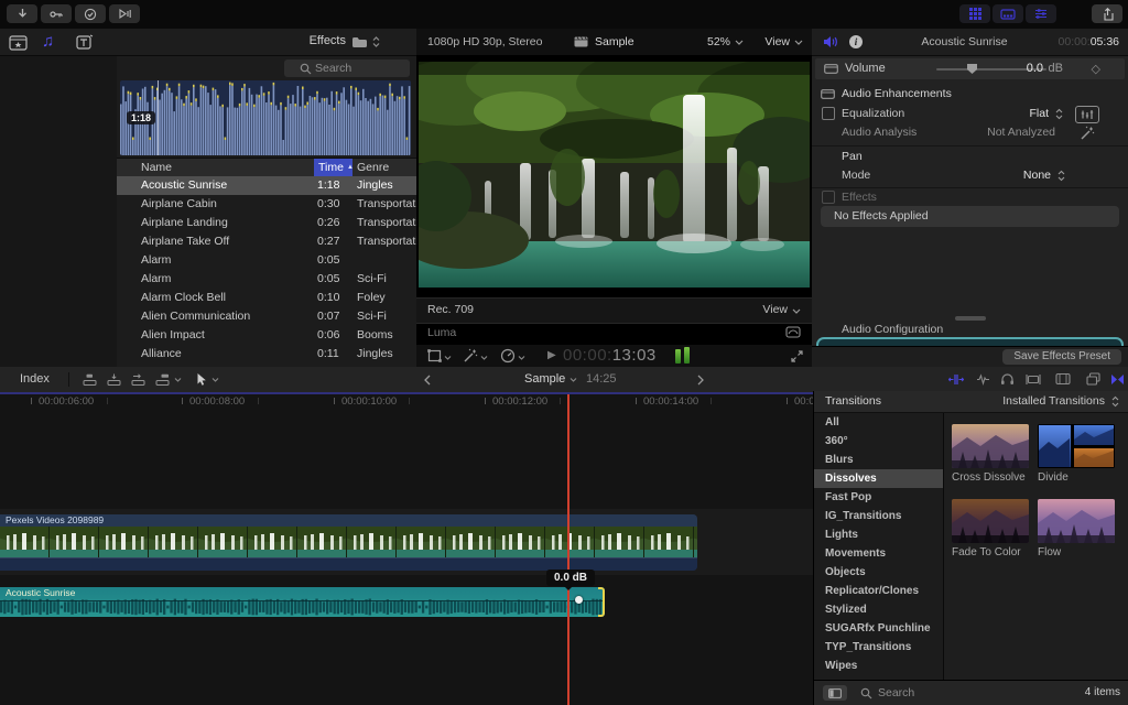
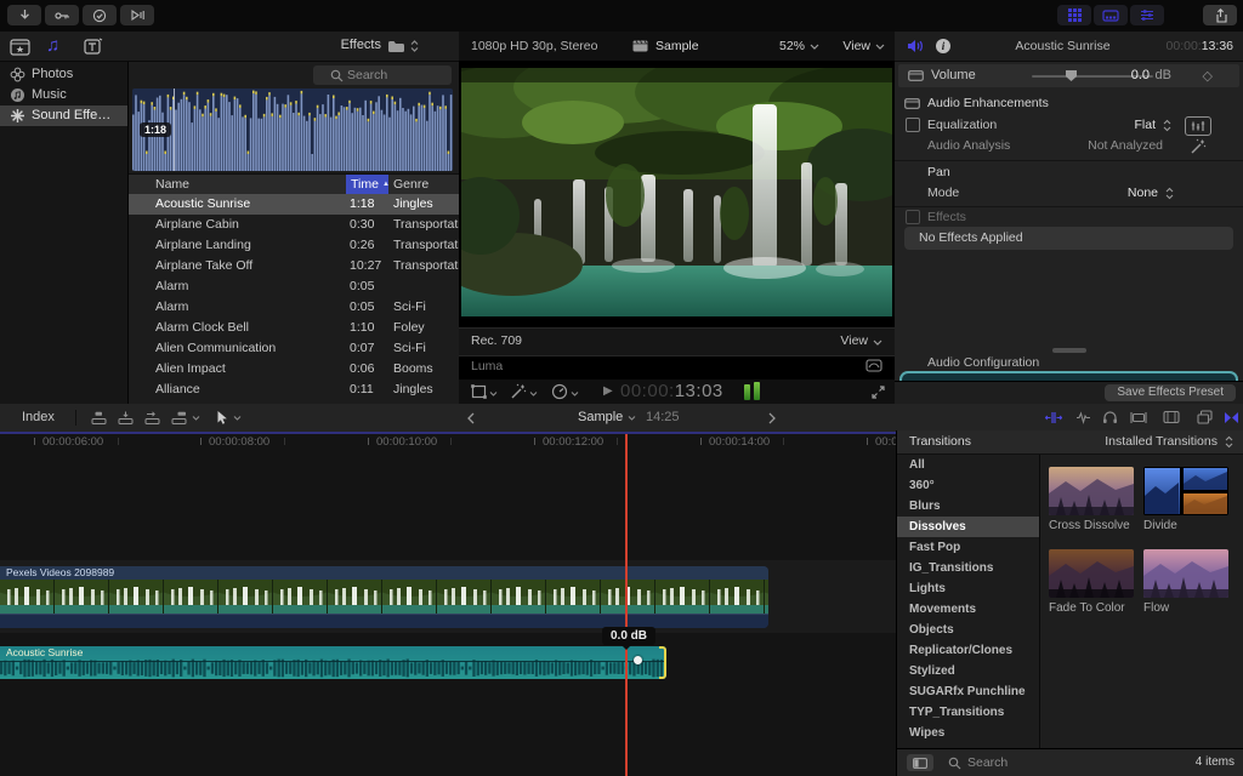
  ♫
  Effects
+ Photos
+ Music
+ Sound Effe…
  Search
  1:18
  Name
  Time
  Genre
  Acoustic Sunrise
  1:18
  Jingles
  Airplane Cabin
  0:30
  Transportat
  Airplane Landing
  0:26
  Transportat
  Airplane Take Off
- 0:27
+ 10:27
  Transportat
  Alarm
  0:05
  Alarm
  0:05
  Sci-Fi
  Alarm Clock Bell
- 0:10
+ 1:10
  Foley
  Alien Communication
  0:07
  Sci-Fi
  Alien Impact
  0:06
  Booms
  Alliance
  0:11
  Jingles
  1080p HD 30p, Stereo
  Sample
  52%
  View
  Rec. 709
  View
  Luma
  ▶
  00:00:13:03
  i
  Acoustic Sunrise
- 00:00:05:36
+ 00:00:13:36
  Volume
  0.0
  dB
  ◇
  Audio Enhancements
  Equalization
  Flat
  Audio Analysis
  Not Analyzed
  Pan
  Mode
  None
  Effects
  No Effects Applied
  Audio Configuration
  Save Effects Preset
  Index
  Sample
  14:25
  00:00:06:00
  00:00:08:00
  00:00:10:00
  00:00:12:00
  00:00:14:00
  00:0
  Pexels Videos 2098989
  Acoustic Sunrise
  0.0 dB
  Transitions
  Installed Transitions
  All
  360°
  Blurs
  Dissolves
  Fast Pop
  IG_Transitions
  Lights
  Movements
  Objects
  Replicator/Clones
  Stylized
  SUGARfx Punchline
  TYP_Transitions
  Wipes
  Cross Dissolve
  Divide
  Fade To Color
  Flow
  Search
  4 items
